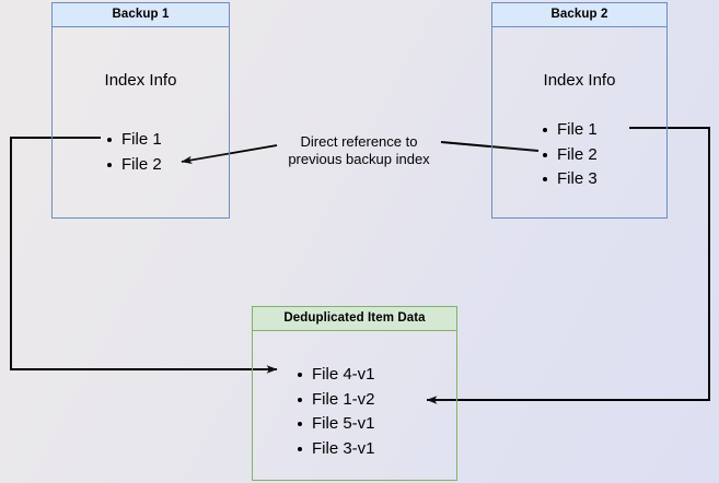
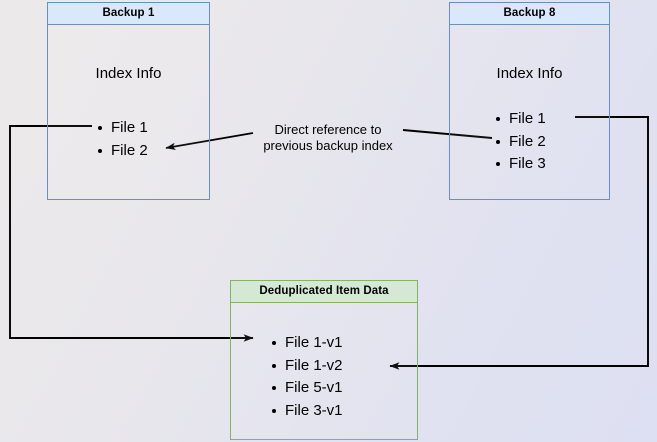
  Backup 1
  Index Info
  File 1
  File 2
- Backup 2
+ Backup 8
  Index Info
  File 1
  File 2
  File 3
  Deduplicated Item Data
- File 4-v1
+ File 1-v1
  File 1-v2
  File 5-v1
  File 3-v1
  Direct reference to
  previous backup index
